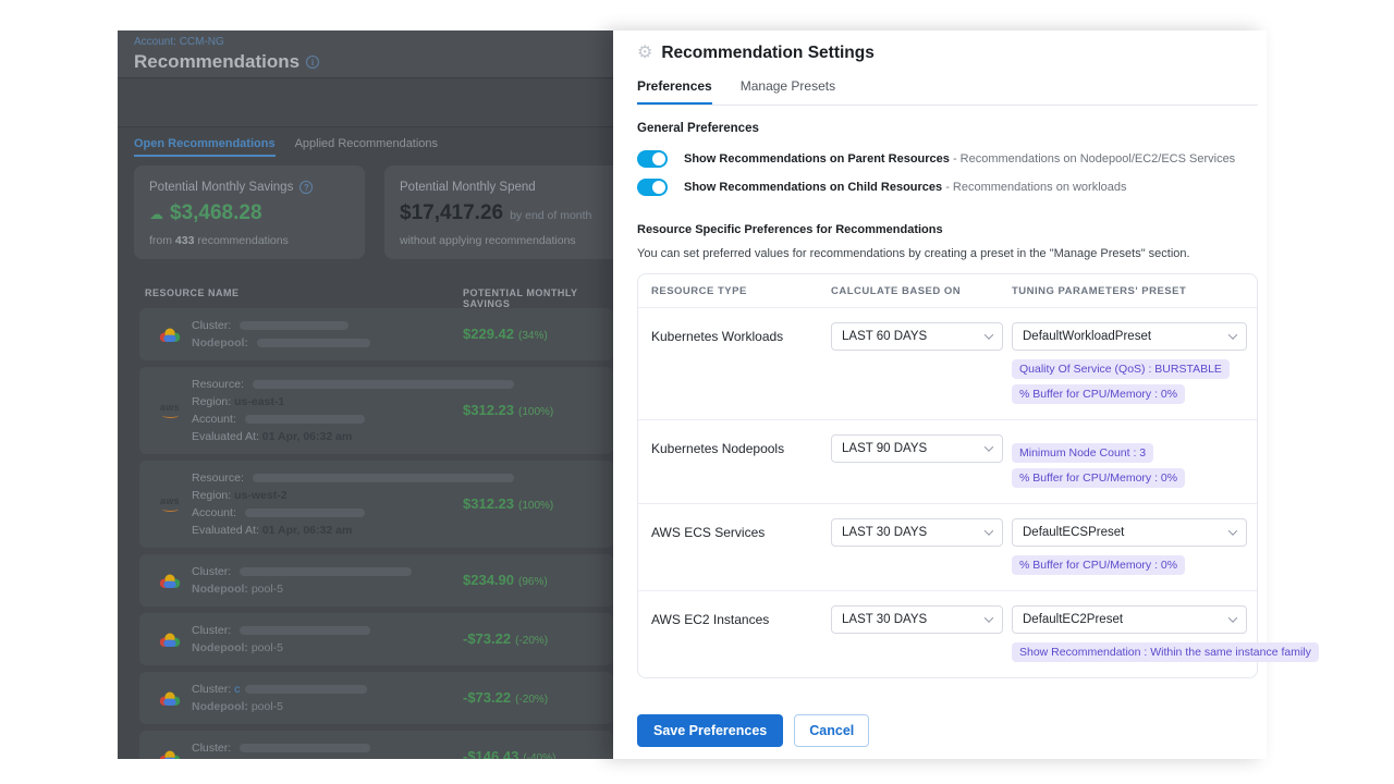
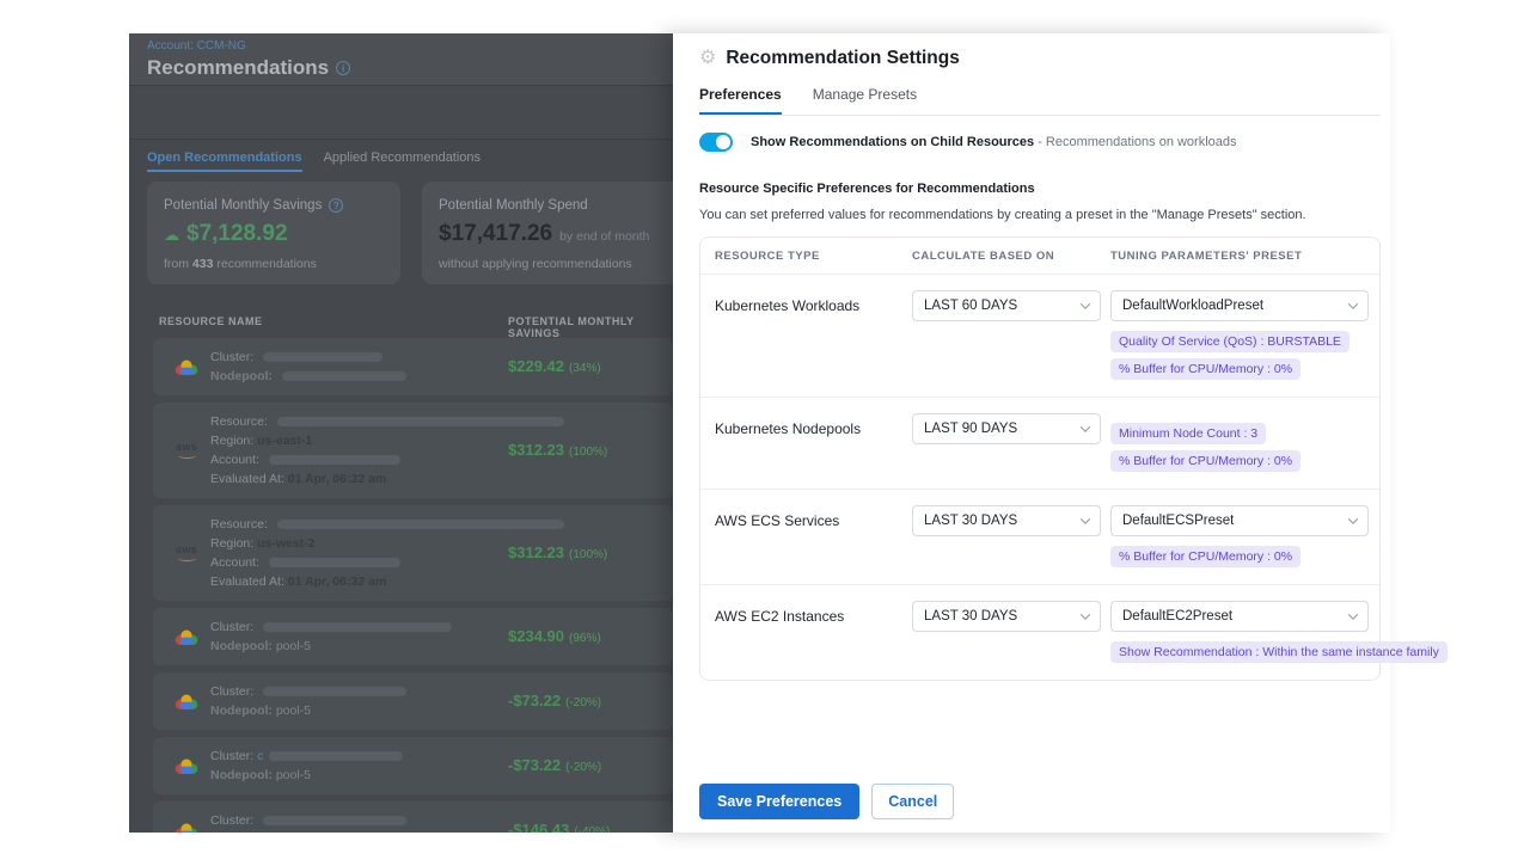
  Account: CCM-NG
  Recommendations
  i
  Open Recommendations
  Applied Recommendations
  Potential Monthly Savings
  ?
  ☁
- $3,468.28
+ $7,128.92
  from 433 recommendations
  Potential Monthly Spend
  $17,417.26
  by end of month
  without applying recommendations
  RESOURCE NAME
  POTENTIAL MONTHLY SAVINGS
  Cluster:
  Nodepool:
  $229.42 (34%)
  Resource:
  Account:
  $312.23 (100%)
  Resource:
  Account:
  $312.23 (100%)
  Cluster:
  Nodepool: pool-5
  $234.90 (96%)
  Cluster:
  Nodepool: pool-5
  -$73.22 (-20%)
  Cluster: c
  Nodepool: pool-5
  -$73.22 (-20%)
  Cluster:
  -$146.43 (-40%)
  ⚙
  Recommendation Settings
  Preferences
  Manage Presets
- General Preferences
- Show Recommendations on Parent Resources - Recommendations on Nodepool/EC2/ECS Services
  Show Recommendations on Child Resources - Recommendations on workloads
  Resource Specific Preferences for Recommendations
  You can set preferred values for recommendations by creating a preset in the "Manage Presets" section.
  RESOURCE TYPE
  CALCULATE BASED ON
  TUNING PARAMETERS' PRESET
  Kubernetes Workloads
  LAST 60 DAYS
  DefaultWorkloadPreset
  Quality Of Service (QoS) : BURSTABLE
  % Buffer for CPU/Memory : 0%
  Kubernetes Nodepools
  LAST 90 DAYS
  Minimum Node Count : 3
  % Buffer for CPU/Memory : 0%
  AWS ECS Services
  LAST 30 DAYS
  DefaultECSPreset
  % Buffer for CPU/Memory : 0%
  AWS EC2 Instances
  LAST 30 DAYS
  DefaultEC2Preset
  Show Recommendation : Within the same instance family
  Save Preferences
  Cancel
